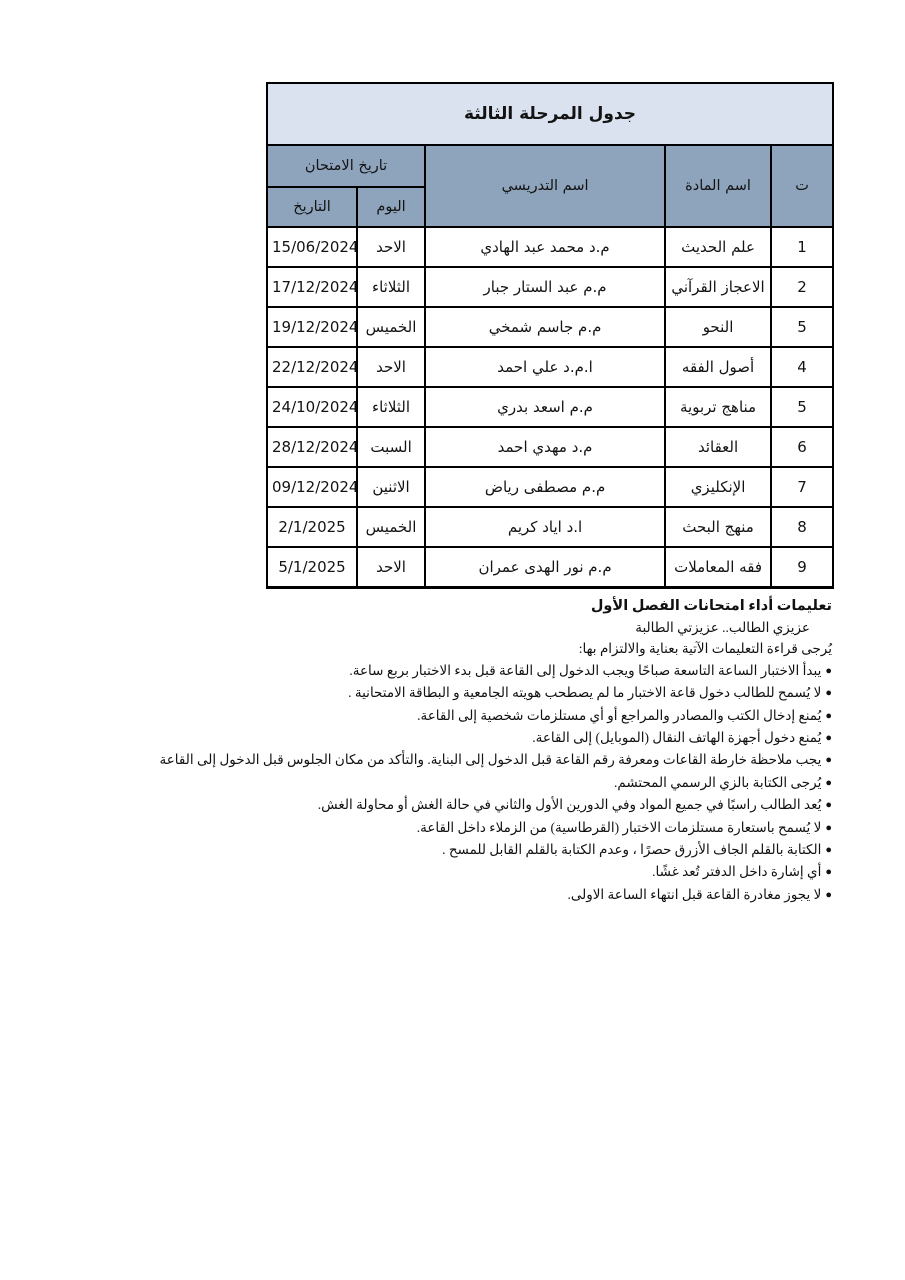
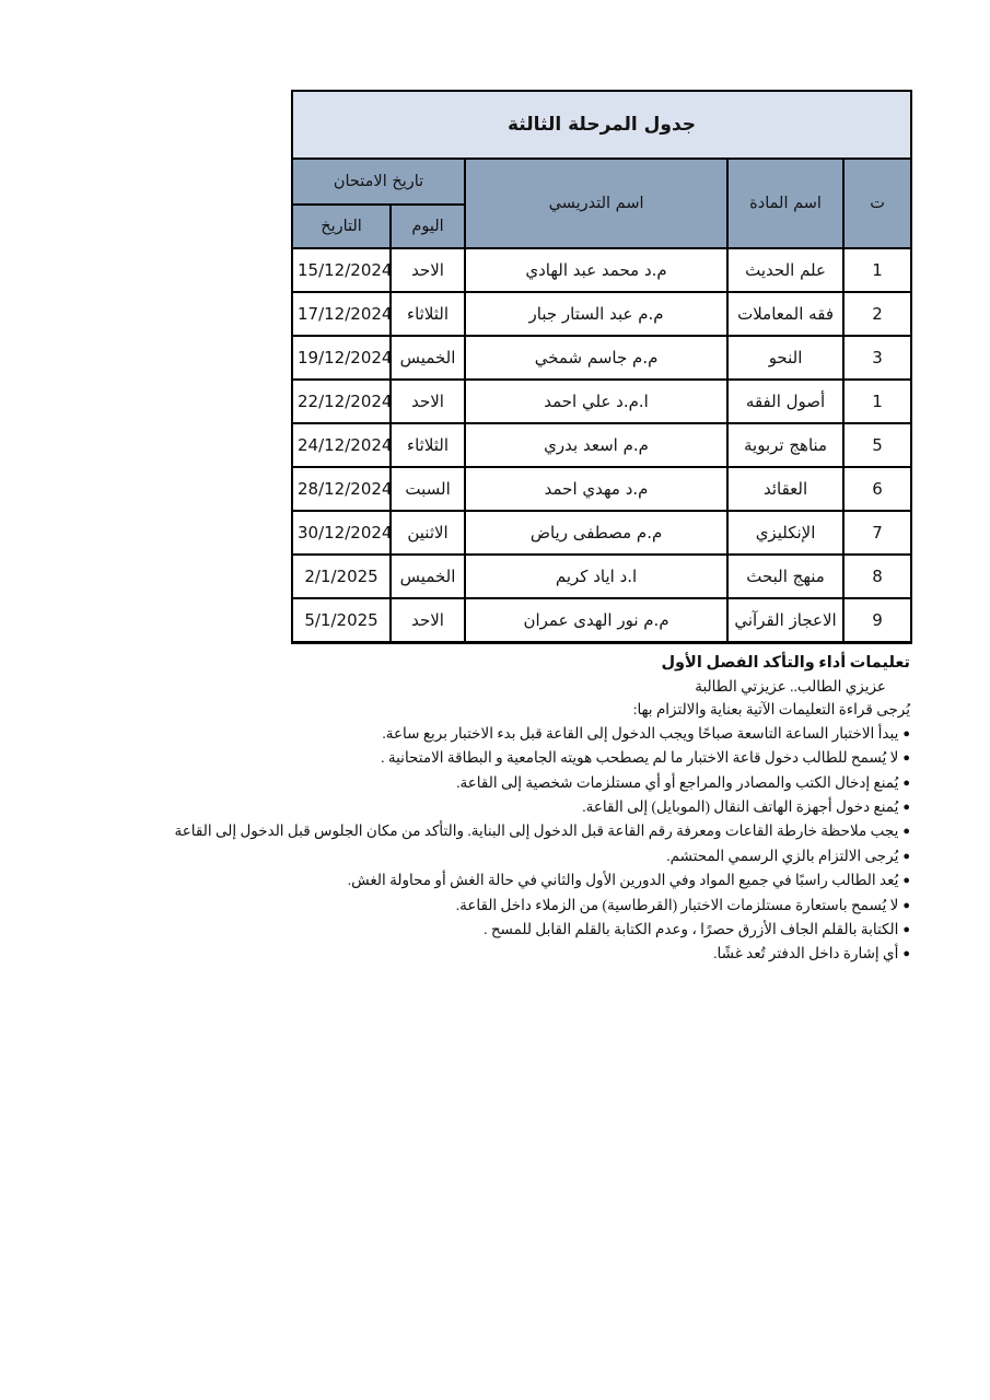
  جدول المرحلة الثالثة
  ت	اسم المادة	اسم التدريسي	تاريخ الامتحان
  اليوم	التاريخ
- 1	علم الحديث	م.د محمد عبد الهادي	الاحد	15/06/2024
+ 1	علم الحديث	م.د محمد عبد الهادي	الاحد	15/12/2024
- 2	الاعجاز القرآني	م.م عبد الستار جبار	الثلاثاء	17/12/2024
+ 2	فقه المعاملات	م.م عبد الستار جبار	الثلاثاء	17/12/2024
- 5	النحو	م.م جاسم شمخي	الخميس	19/12/2024
+ 3	النحو	م.م جاسم شمخي	الخميس	19/12/2024
- 4	أصول الفقه	ا.م.د علي احمد	الاحد	22/12/2024
+ 1	أصول الفقه	ا.م.د علي احمد	الاحد	22/12/2024
- 5	مناهج تربوية	م.م اسعد بدري	الثلاثاء	24/10/2024
+ 5	مناهج تربوية	م.م اسعد بدري	الثلاثاء	24/12/2024
  6	العقائد	م.د مهدي احمد	السبت	28/12/2024
- 7	الإنكليزي	م.م مصطفى رياض	الاثنين	09/12/2024
+ 7	الإنكليزي	م.م مصطفى رياض	الاثنين	30/12/2024
  8	منهج البحث	ا.د اياد كريم	الخميس	2/1/2025
- 9	فقه المعاملات	م.م نور الهدى عمران	الاحد	5/1/2025
+ 9	الاعجاز القرآني	م.م نور الهدى عمران	الاحد	5/1/2025
- تعليمات أداء امتحانات الفصل الأول
+ تعليمات أداء والتأكد الفصل الأول
  عزيزي الطالب.. عزيزتي الطالبة
  يُرجى قراءة التعليمات الآتية بعناية والالتزام بها:
  ●يبدأ الاختبار الساعة التاسعة صباحًا ويجب الدخول إلى القاعة قبل بدء الاختبار بربع ساعة.
  ●لا يُسمح للطالب دخول قاعة الاختبار ما لم يصطحب هويته الجامعية و البطاقة الامتحانية .
  ●يُمنع إدخال الكتب والمصادر والمراجع أو أي مستلزمات شخصية إلى القاعة.
  ●يُمنع دخول أجهزة الهاتف النقال (الموبايل) إلى القاعة.
  ●يجب ملاحظة خارطة القاعات ومعرفة رقم القاعة قبل الدخول إلى البناية. والتأكد من مكان الجلوس قبل الدخول إلى القاعة
- ●يُرجى الكتابة بالزي الرسمي المحتشم.
+ ●يُرجى الالتزام بالزي الرسمي المحتشم.
  ●يُعد الطالب راسبًا في جميع المواد وفي الدورين الأول والثاني في حالة الغش أو محاولة الغش.
  ●لا يُسمح باستعارة مستلزمات الاختبار (القرطاسية) من الزملاء داخل القاعة.
  ●الكتابة بالقلم الجاف الأزرق حصرًا ، وعدم الكتابة بالقلم القابل للمسح .
  ●أي إشارة داخل الدفتر تُعد غشًا.
- ●لا يجوز مغادرة القاعة قبل انتهاء الساعة الاولى.
